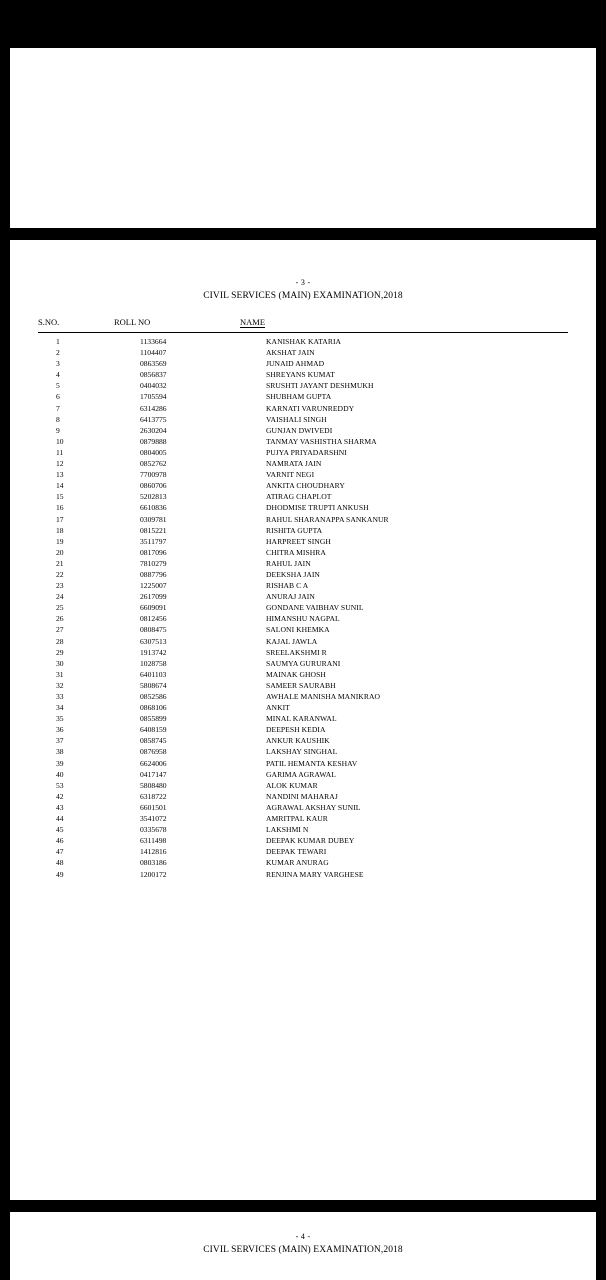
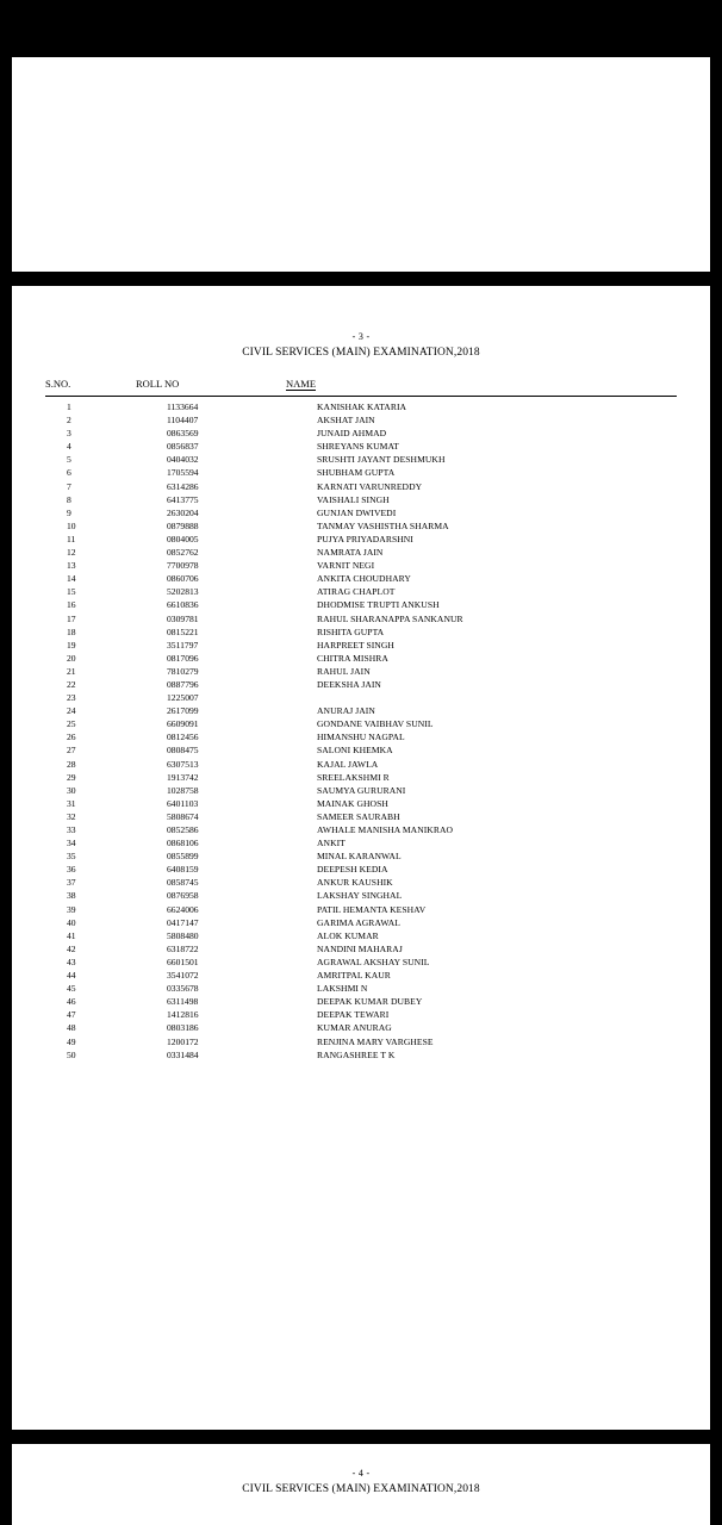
  - 3 -
  CIVIL SERVICES (MAIN) EXAMINATION,2018
  S.NO.
  ROLL NO
  NAME
  1
  1133664
  KANISHAK KATARIA
  2
  1104407
  AKSHAT JAIN
  3
  0863569
  JUNAID AHMAD
  4
  0856837
  SHREYANS KUMAT
  5
  0404032
  SRUSHTI JAYANT DESHMUKH
  6
  1705594
  SHUBHAM GUPTA
  7
  6314286
  KARNATI VARUNREDDY
  8
  6413775
  VAISHALI SINGH
  9
  2630204
  GUNJAN DWIVEDI
  10
  0879888
  TANMAY VASHISTHA SHARMA
  11
  0804005
  PUJYA PRIYADARSHNI
  12
  0852762
  NAMRATA JAIN
  13
  7700978
  VARNIT NEGI
  14
  0860706
  ANKITA CHOUDHARY
  15
  5202813
  ATIRAG CHAPLOT
  16
  6610836
  DHODMISE TRUPTI ANKUSH
  17
  0309781
  RAHUL SHARANAPPA SANKANUR
  18
  0815221
  RISHITA GUPTA
  19
  3511797
  HARPREET SINGH
  20
  0817096
  CHITRA MISHRA
  21
  7810279
  RAHUL JAIN
  22
  0887796
  DEEKSHA JAIN
  23
  1225007
- RISHAB C A
  24
  2617099
  ANURAJ JAIN
  25
  6609091
  GONDANE VAIBHAV SUNIL
  26
  0812456
  HIMANSHU NAGPAL
  27
  0808475
  SALONI KHEMKA
  28
  6307513
  KAJAL JAWLA
  29
  1913742
  SREELAKSHMI R
  30
  1028758
  SAUMYA GURURANI
  31
  6401103
  MAINAK GHOSH
  32
  5808674
  SAMEER SAURABH
  33
  0852586
  AWHALE MANISHA MANIKRAO
  34
  0868106
  ANKIT
  35
  0855899
  MINAL KARANWAL
  36
  6408159
  DEEPESH KEDIA
  37
  0858745
  ANKUR KAUSHIK
  38
  0876958
  LAKSHAY SINGHAL
  39
  6624006
  PATIL HEMANTA KESHAV
  40
  0417147
  GARIMA AGRAWAL
- 53
+ 41
  5808480
  ALOK KUMAR
  42
  6318722
  NANDINI MAHARAJ
  43
  6601501
  AGRAWAL AKSHAY SUNIL
  44
  3541072
  AMRITPAL KAUR
  45
  0335678
  LAKSHMI N
  46
  6311498
  DEEPAK KUMAR DUBEY
  47
  1412816
  DEEPAK TEWARI
  48
  0803186
  KUMAR ANURAG
  49
  1200172
  RENJINA MARY VARGHESE
+ 50
+ 0331484
+ RANGASHREE T K
  - 4 -
  CIVIL SERVICES (MAIN) EXAMINATION,2018
